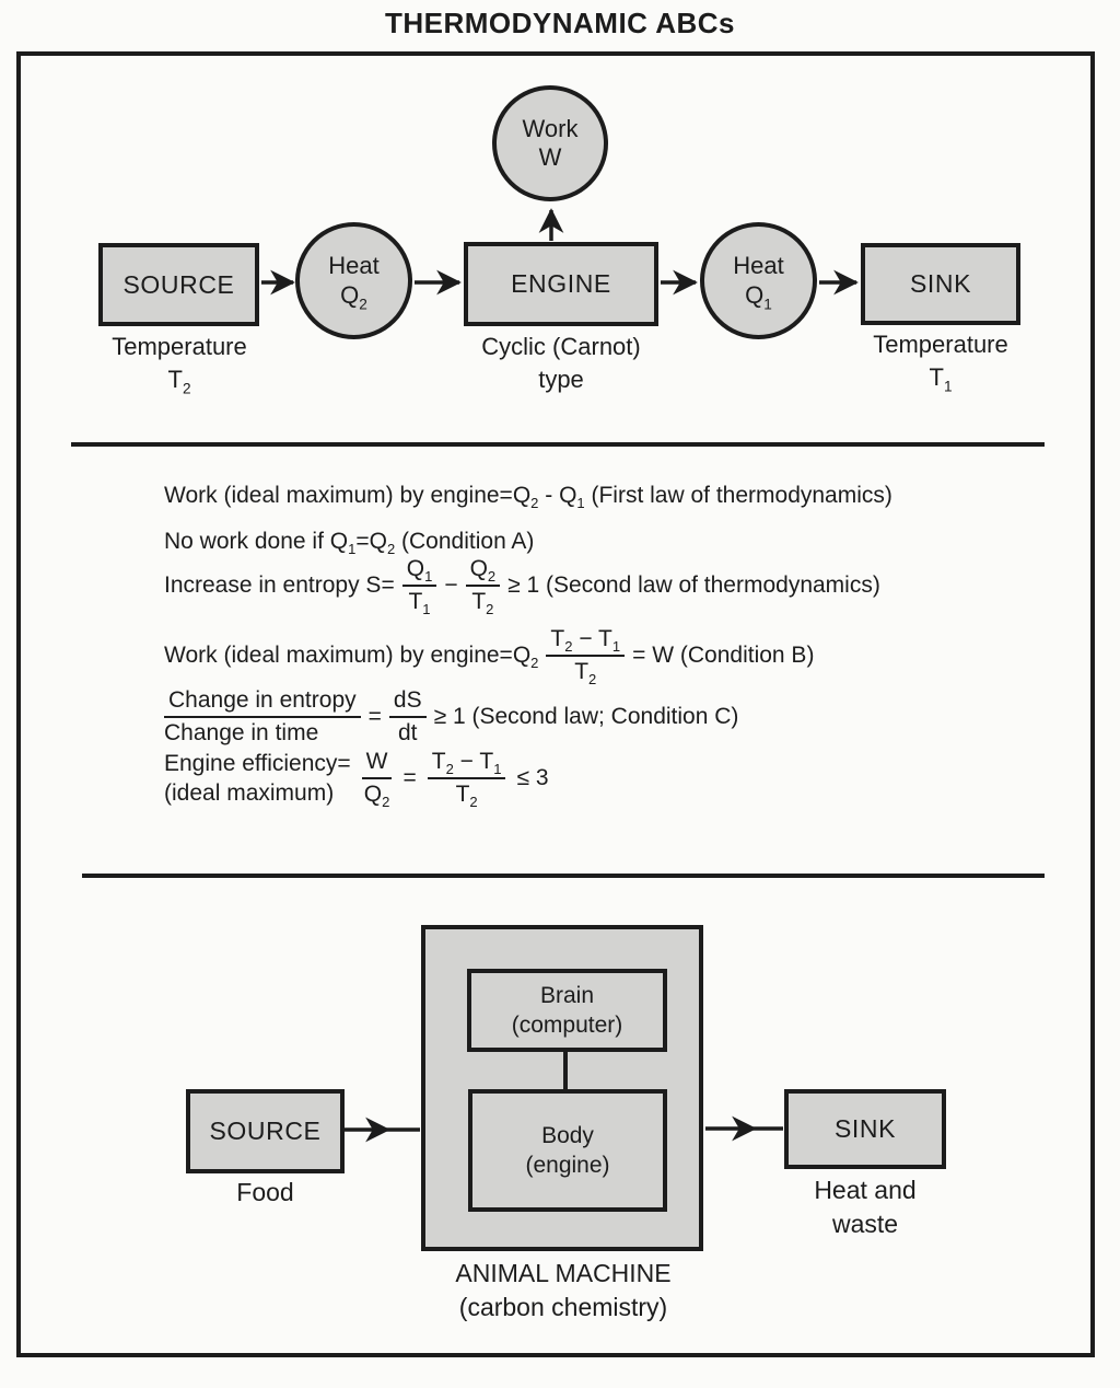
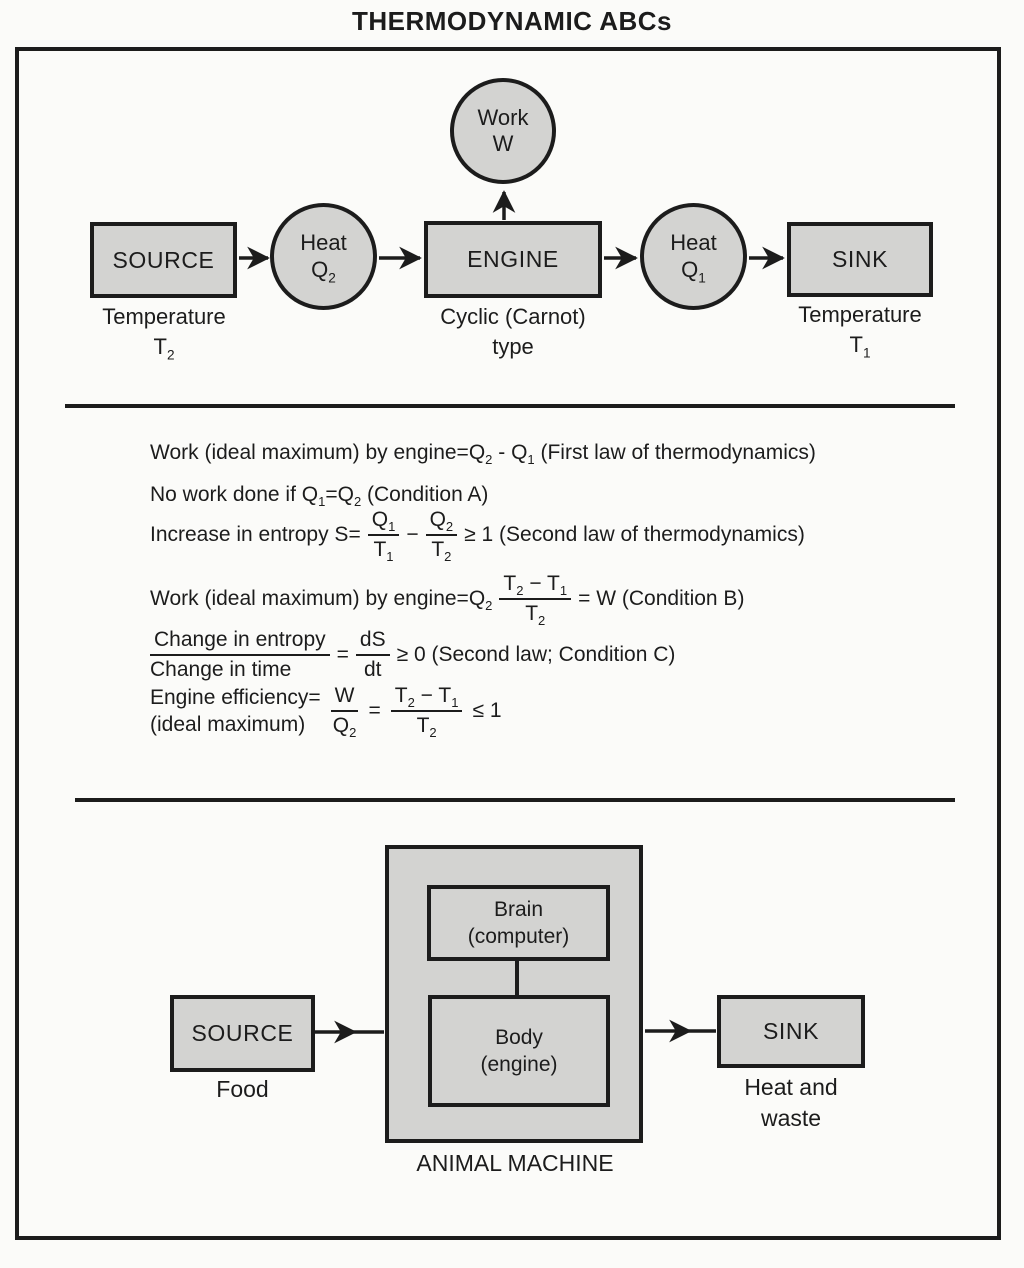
  THERMODYNAMIC ABCs
  Work
  W
  SOURCE
  Temperature
  T2
  Heat
  Q2
  ENGINE
  Cyclic (Carnot)
  type
  Heat
  Q1
  SINK
  Temperature
  T1
  Work (ideal maximum) by engine=Q2 - Q1 (First law of thermodynamics)
  No work done if Q1=Q2 (Condition A)
  Increase in entropy S=
  Q1
  T1
  −
  Q2
  T2
  ≥ 1 (Second law of thermodynamics)
  Work (ideal maximum) by engine=Q2
  T2 − T1
  T2
  = W (Condition B)
  Change in entropy
  Change in time
  =
  dS
  dt
- ≥ 1 (Second law; Condition C)
+ ≥ 0 (Second law; Condition C)
  Engine efficiency=
  (ideal maximum)
  W
  Q2
  =
  T2 − T1
  T2
- ≤ 3
+ ≤ 1
  Brain
  (computer)
  Body
  (engine)
  SOURCE
  Food
  SINK
  Heat and
  waste
  ANIMAL MACHINE
- (carbon chemistry)
